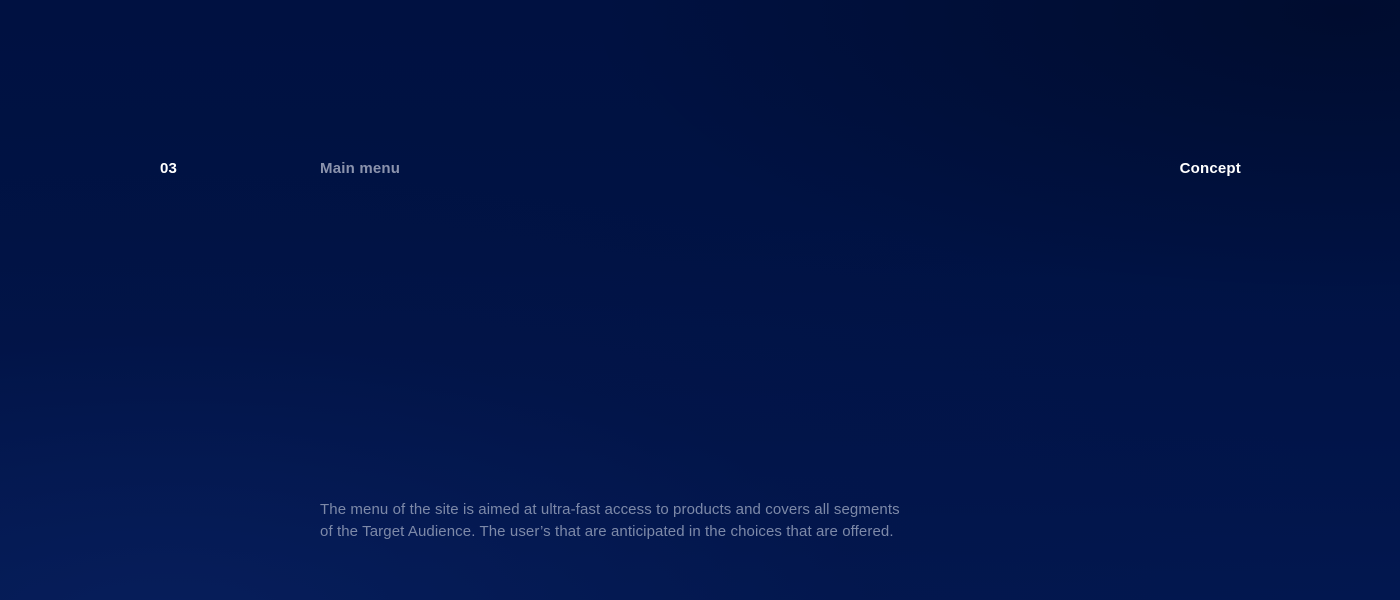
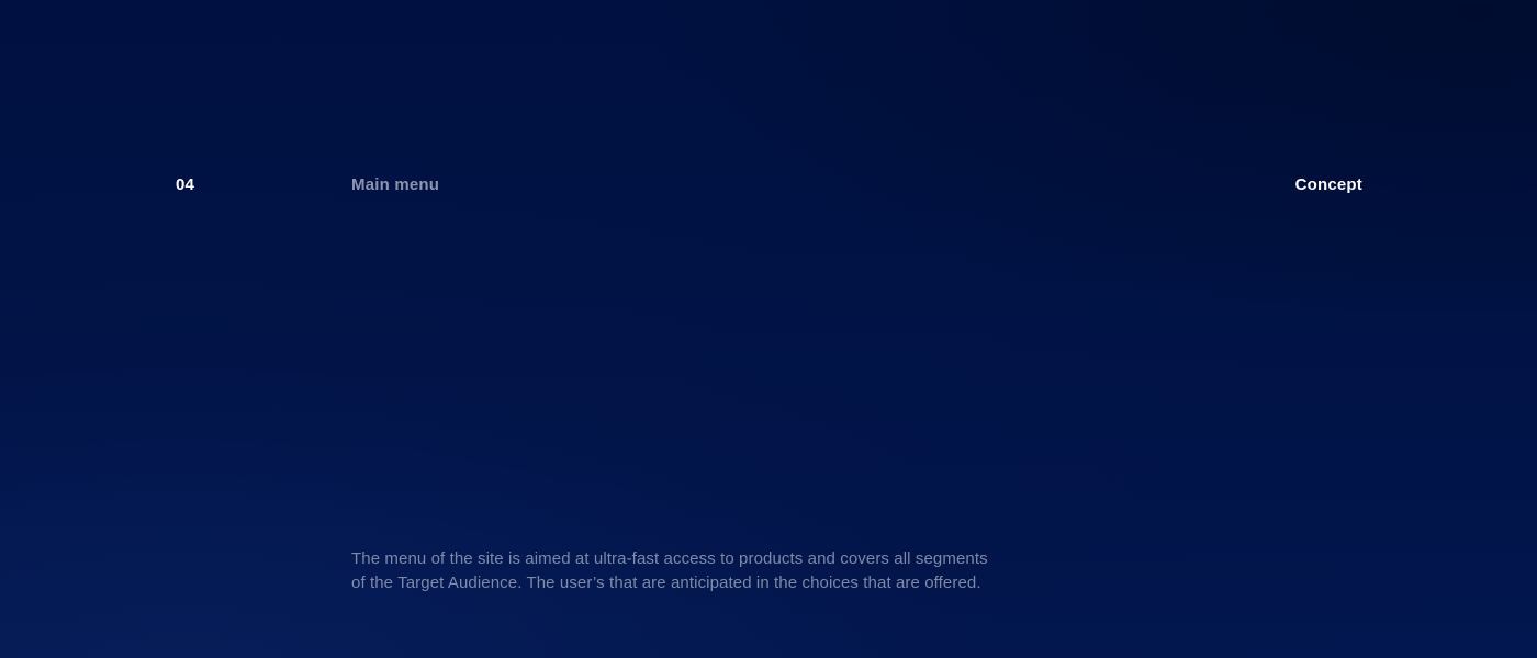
- 03
+ 04
  Main menu
  Concept
  The menu of the site is aimed at ultra-fast access to products and covers all segments
  of the Target Audience. The user’s that are anticipated in the choices that are offered.
